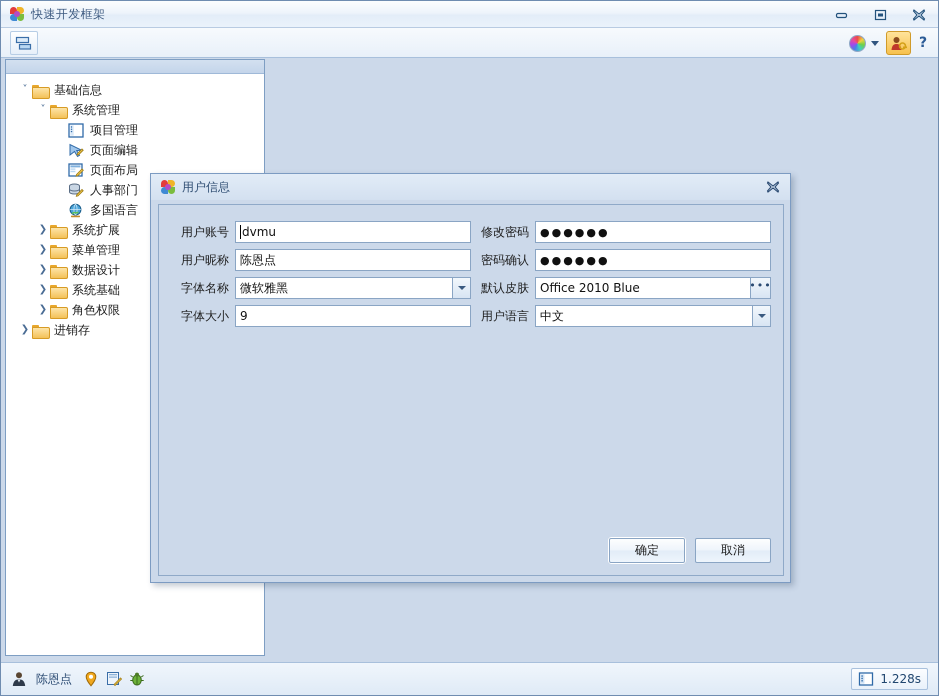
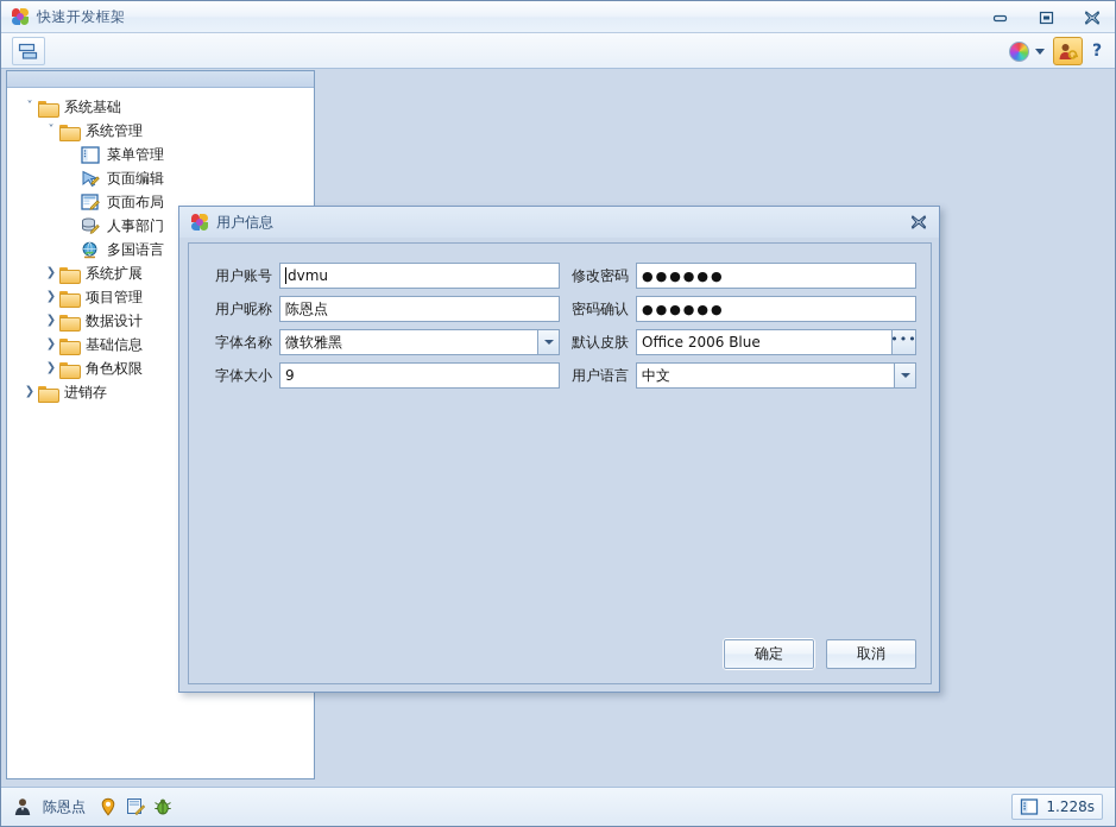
  快速开发框架
  ?
  ˅
- 基础信息
+ 系统基础
  ˅
  系统管理
- 项目管理
+ 菜单管理
  页面编辑
  页面布局
  人事部门
  多国语言
  ❯
  系统扩展
  ❯
- 菜单管理
+ 项目管理
  ❯
  数据设计
  ❯
- 系统基础
+ 基础信息
  ❯
  角色权限
  ❯
  进销存
  用户信息
  用户账号
  dvmu
  修改密码
  ●●●●●●
  用户昵称
  陈恩点
  密码确认
  ●●●●●●
  字体名称
  微软雅黑
  默认皮肤
- Office 2010 Blue
+ Office 2006 Blue
  •••
  字体大小
  9
  用户语言
  中文
  确定
  取消
  陈恩点
  1.228s
